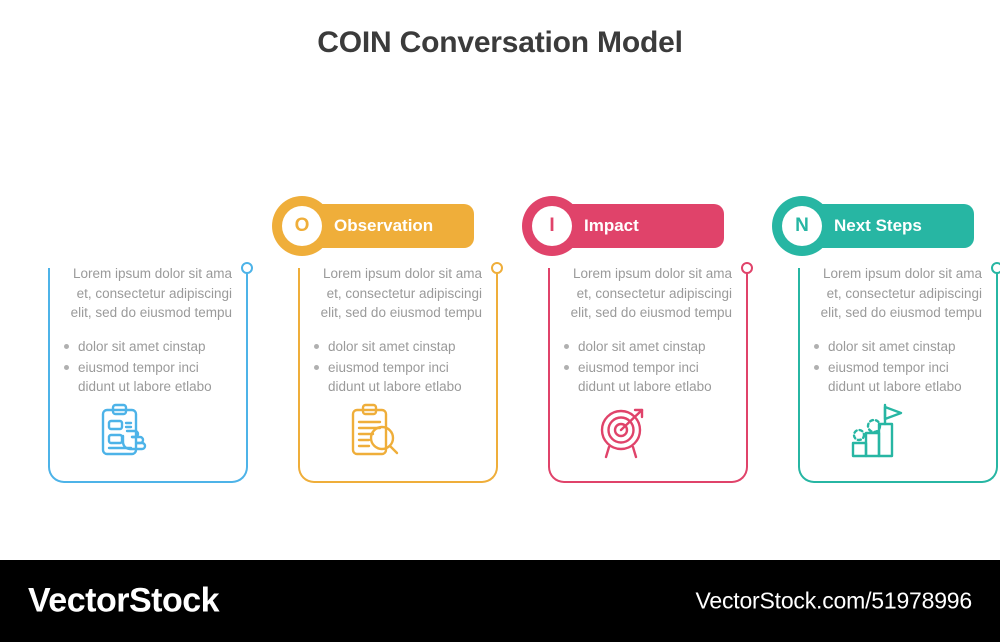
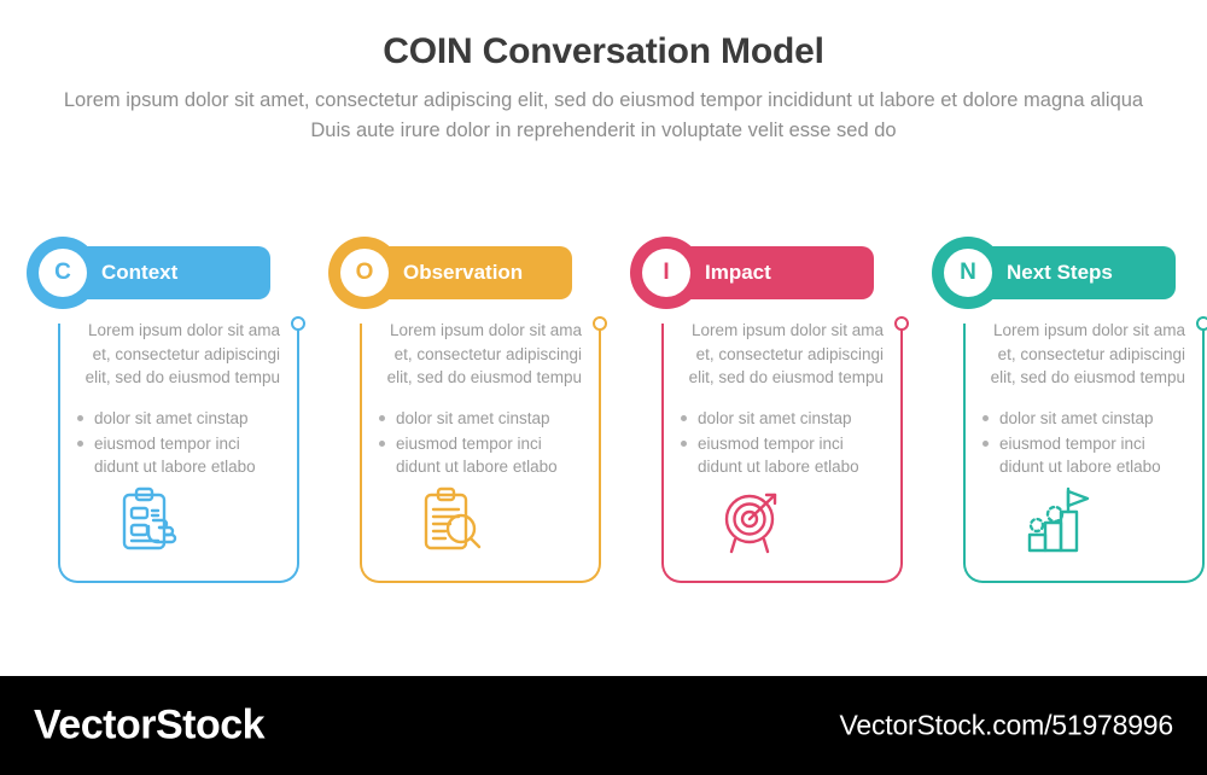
  COIN Conversation Model
+ Lorem ipsum dolor sit amet, consectetur adipiscing elit, sed do eiusmod tempor incididunt ut labore et dolore magna aliqua Duis aute irure dolor in reprehenderit in voluptate velit esse sed do
+ Context
+ C
  Lorem ipsum dolor sit ama et, consectetur adipiscingi elit, sed do eiusmod tempu
  dolor sit amet cinstap
  eiusmod tempor inci didunt ut labore etlabo
  Observation
  O
  Lorem ipsum dolor sit ama et, consectetur adipiscingi elit, sed do eiusmod tempu
  dolor sit amet cinstap
  eiusmod tempor inci didunt ut labore etlabo
  Impact
  I
  Lorem ipsum dolor sit ama et, consectetur adipiscingi elit, sed do eiusmod tempu
  dolor sit amet cinstap
  eiusmod tempor inci didunt ut labore etlabo
  Next Steps
  N
  Lorem ipsum dolor sit ama et, consectetur adipiscingi elit, sed do eiusmod tempu
  dolor sit amet cinstap
  eiusmod tempor inci didunt ut labore etlabo
  VectorStock
  VectorStock.com/51978996
